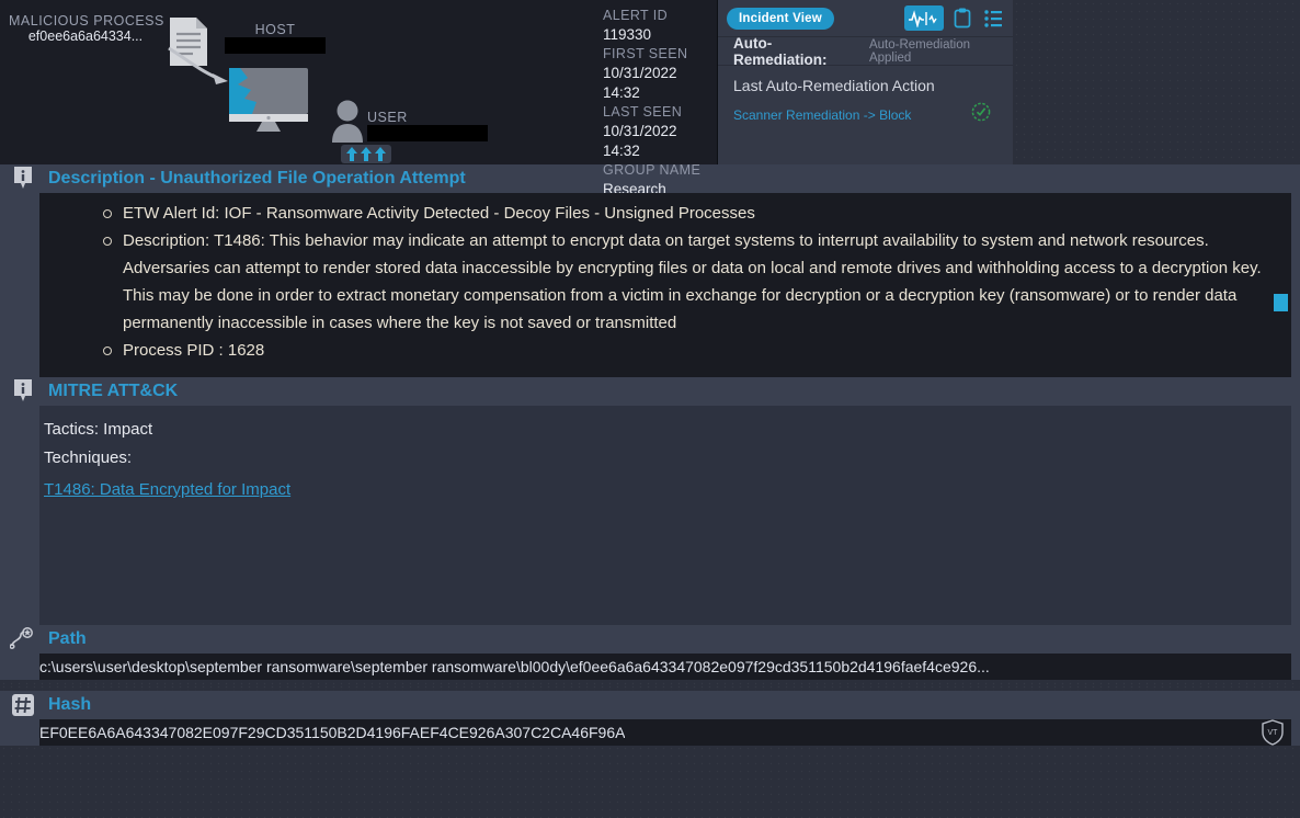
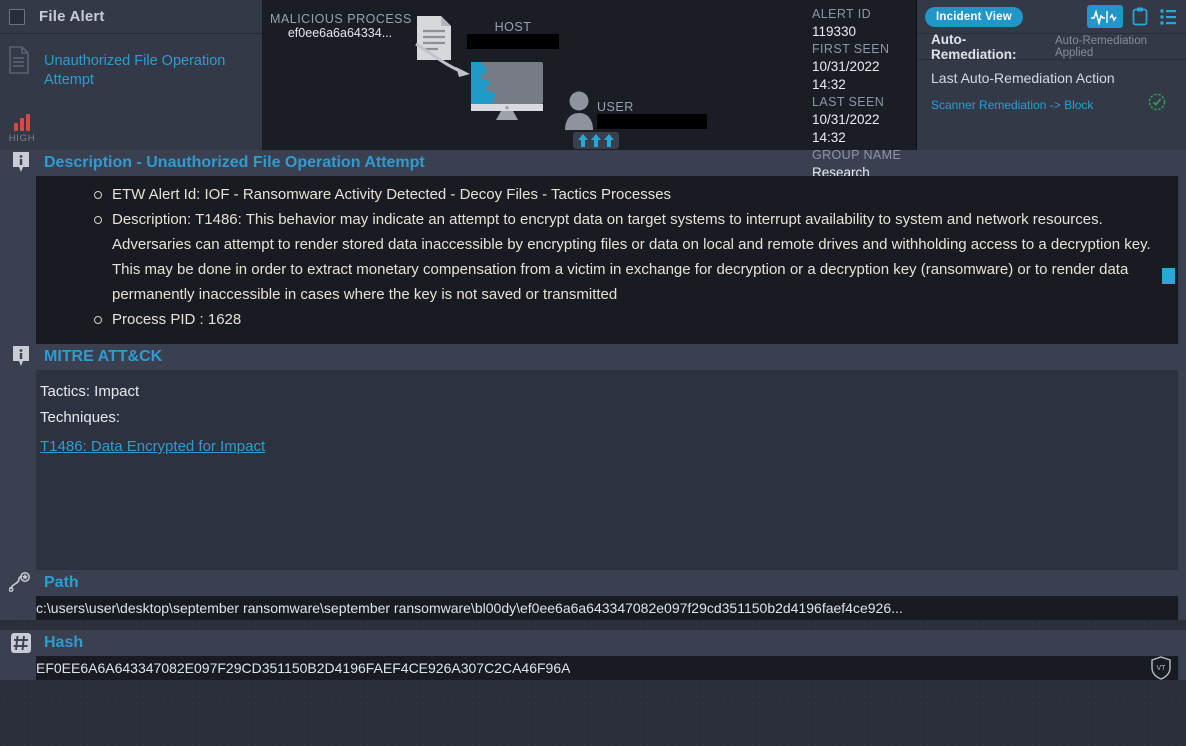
+ File Alert
+ Unauthorized File Operation Attempt
+ HIGH
  MALICIOUS PROCESS
  ef0ee6a6a64334...
  HOST
  USER
  ALERT ID
  119330
  FIRST SEEN
  10/31/2022 14:32
  LAST SEEN
  10/31/2022 14:32
  GROUP NAME
  Research
  Incident View
  Auto-Remediation:
  Auto-Remediation Applied
  Last Auto-Remediation Action
  Scanner Remediation -> Block
  Description - Unauthorized File Operation Attempt
- ETW Alert Id: IOF - Ransomware Activity Detected - Decoy Files - Unsigned Processes
+ ETW Alert Id: IOF - Ransomware Activity Detected - Decoy Files - Tactics Processes
  Description: T1486: This behavior may indicate an attempt to encrypt data on target systems to interrupt availability to system and network resources. Adversaries can attempt to render stored data inaccessible by encrypting files or data on local and remote drives and withholding access to a decryption key. This may be done in order to extract monetary compensation from a victim in exchange for decryption or a decryption key (ransomware) or to render data permanently inaccessible in cases where the key is not saved or transmitted
  Process PID : 1628
  MITRE ATT&CK
  Tactics: Impact
  Techniques:
  T1486: Data Encrypted for Impact
  Path
  c:\users\user\desktop\september ransomware\september ransomware\bl00dy\ef0ee6a6a643347082e097f29cd351150b2d4196faef4ce926...
  Hash
  EF0EE6A6A643347082E097F29CD351150B2D4196FAEF4CE926A307C2CA46F96A
